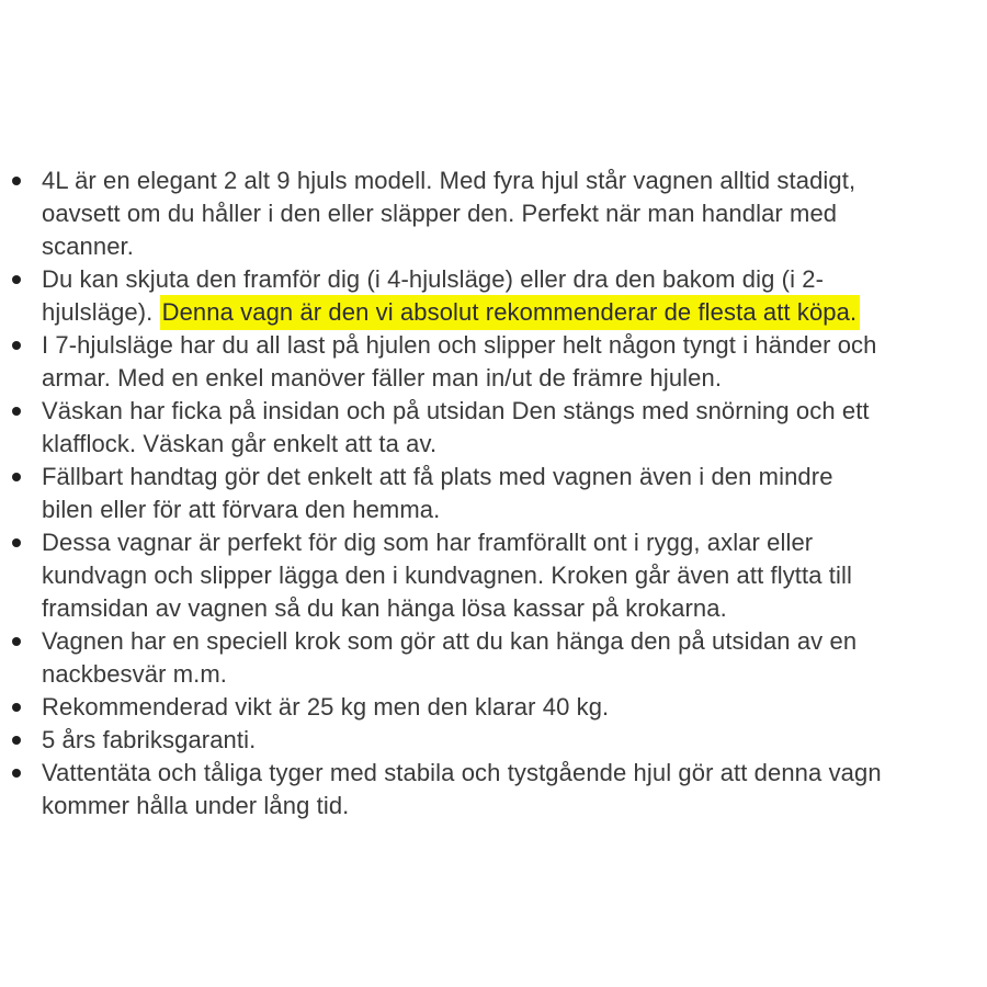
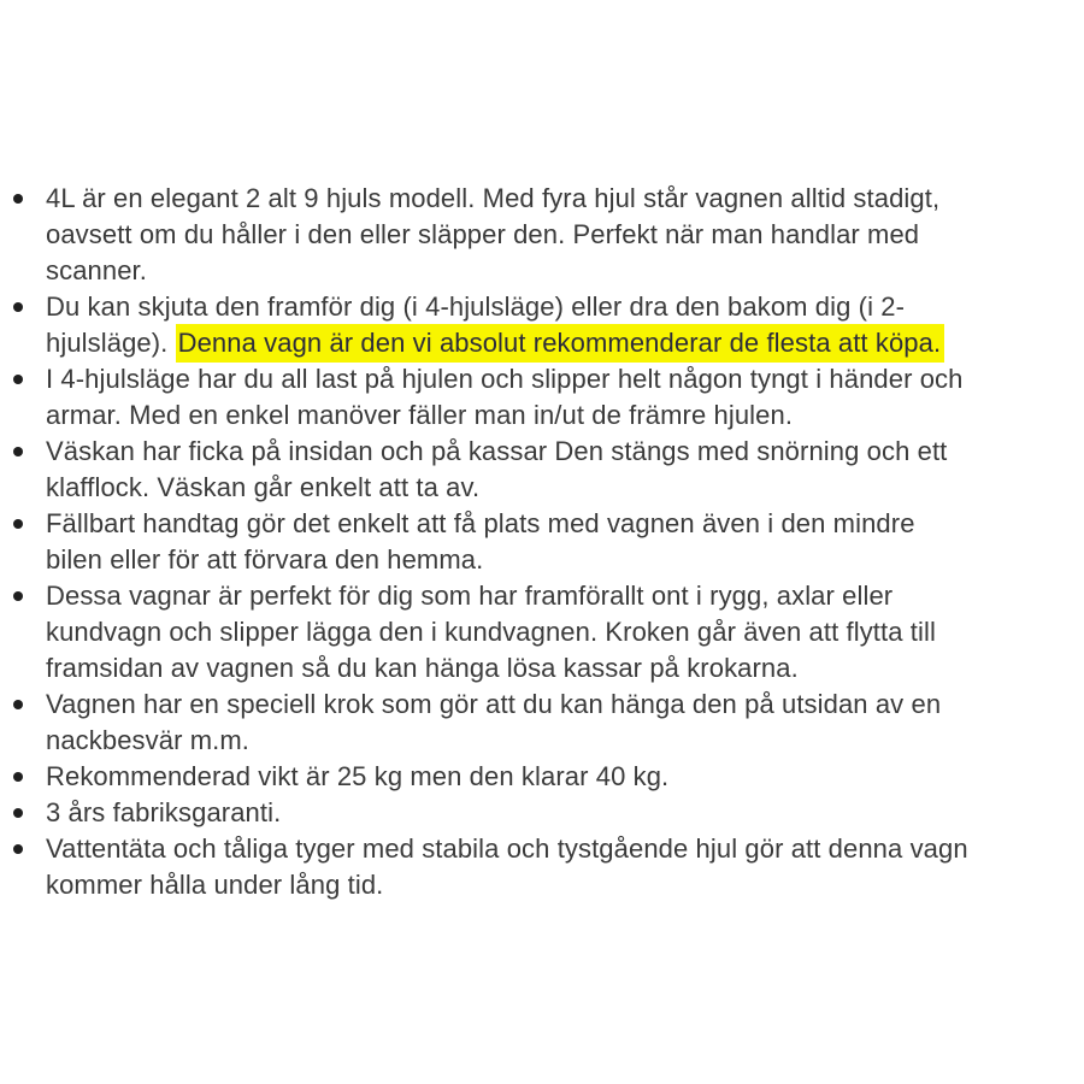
  4L är en elegant 2 alt 9 hjuls modell. Med fyra hjul står vagnen alltid stadigt,
  oavsett om du håller i den eller släpper den. Perfekt när man handlar med
  scanner.
  Du kan skjuta den framför dig (i 4-hjulsläge) eller dra den bakom dig (i 2-
  hjulsläge). Denna vagn är den vi absolut rekommenderar de flesta att köpa.
- I 7-hjulsläge har du all last på hjulen och slipper helt någon tyngt i händer och
+ I 4-hjulsläge har du all last på hjulen och slipper helt någon tyngt i händer och
  armar. Med en enkel manöver fäller man in/ut de främre hjulen.
- Väskan har ficka på insidan och på utsidan Den stängs med snörning och ett
+ Väskan har ficka på insidan och på kassar Den stängs med snörning och ett
  klafflock. Väskan går enkelt att ta av.
  Fällbart handtag gör det enkelt att få plats med vagnen även i den mindre
  bilen eller för att förvara den hemma.
  Dessa vagnar är perfekt för dig som har framförallt ont i rygg, axlar eller
  kundvagn och slipper lägga den i kundvagnen. Kroken går även att flytta till
  framsidan av vagnen så du kan hänga lösa kassar på krokarna.
  Vagnen har en speciell krok som gör att du kan hänga den på utsidan av en
  nackbesvär m.m.
  Rekommenderad vikt är 25 kg men den klarar 40 kg.
- 5 års fabriksgaranti.
+ 3 års fabriksgaranti.
  Vattentäta och tåliga tyger med stabila och tystgående hjul gör att denna vagn
  kommer hålla under lång tid.
